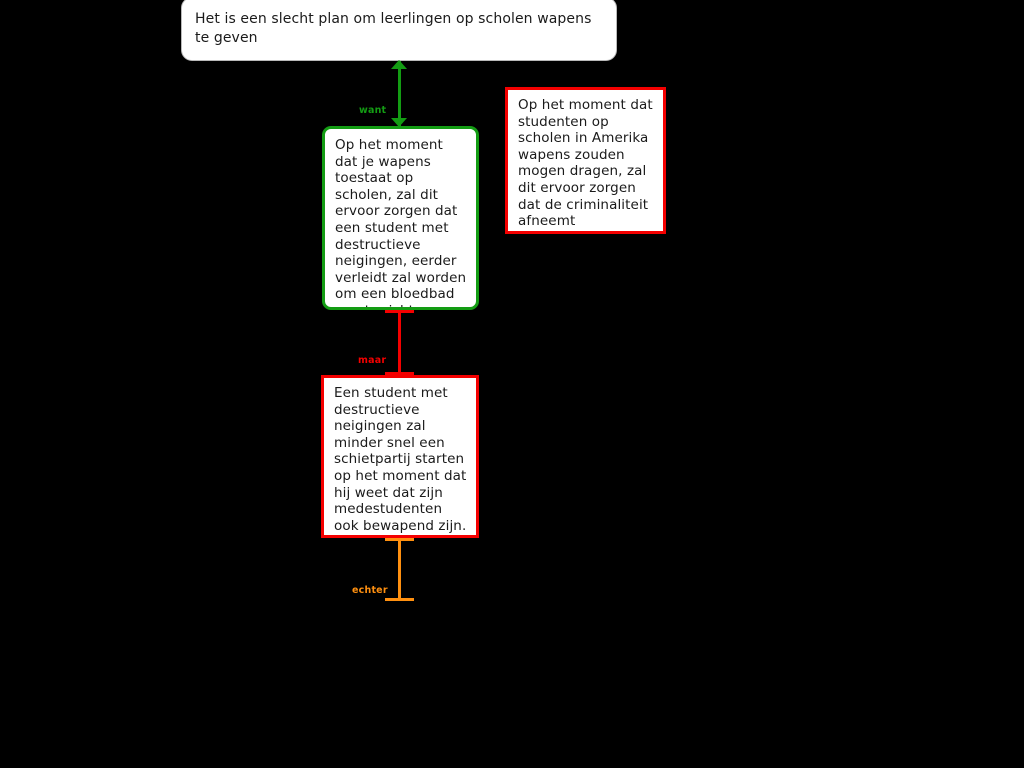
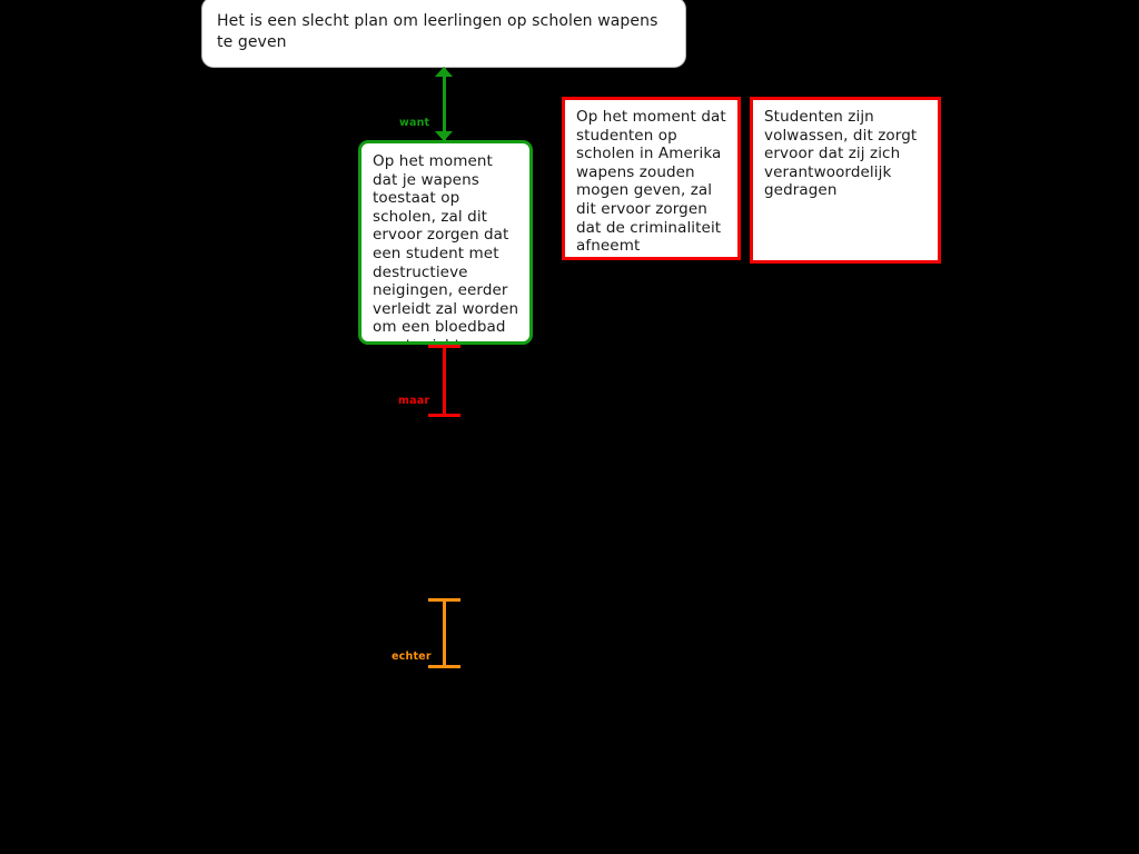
  Het is een slecht plan om leerlingen op scholen wapens te geven
  want
  Op het moment dat je wapens toestaat op scholen, zal dit ervoor zorgen dat een student met destructieve neigingen, eerder verleidt zal worden om een bloedbad
- Op het moment dat studenten op scholen in Amerika wapens zouden mogen dragen, zal dit ervoor zorgen dat de criminaliteit afneemt
+ Op het moment dat studenten op scholen in Amerika wapens zouden mogen geven, zal dit ervoor zorgen dat de criminaliteit afneemt
+ Studenten zijn volwassen, dit zorgt ervoor dat zij zich verantwoordelijk gedragen
  maar
- Een student met destructieve neigingen zal minder snel een schietpartij starten op het moment dat hij weet dat zijn medestudenten ook bewapend zijn.
  echter
